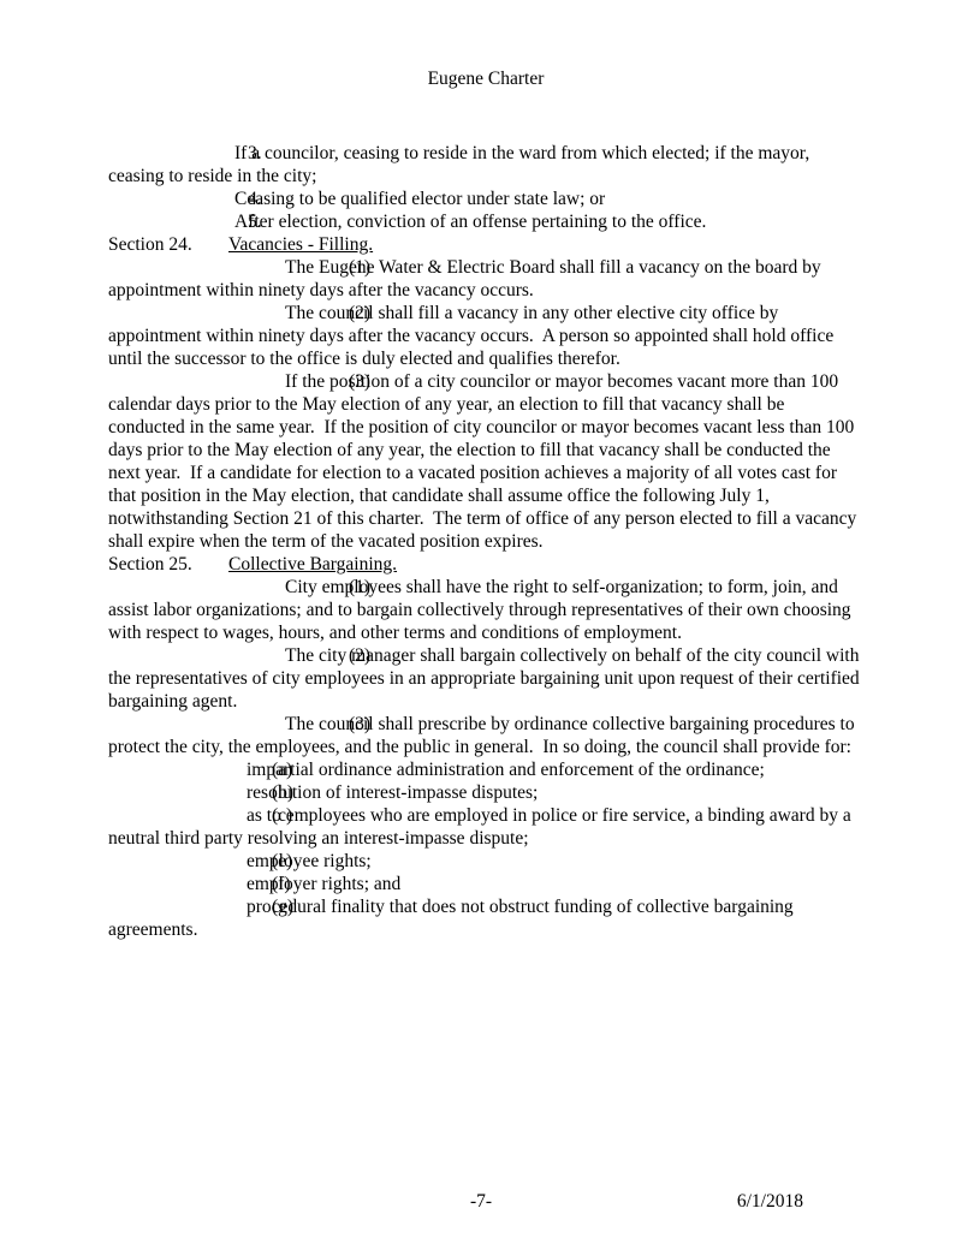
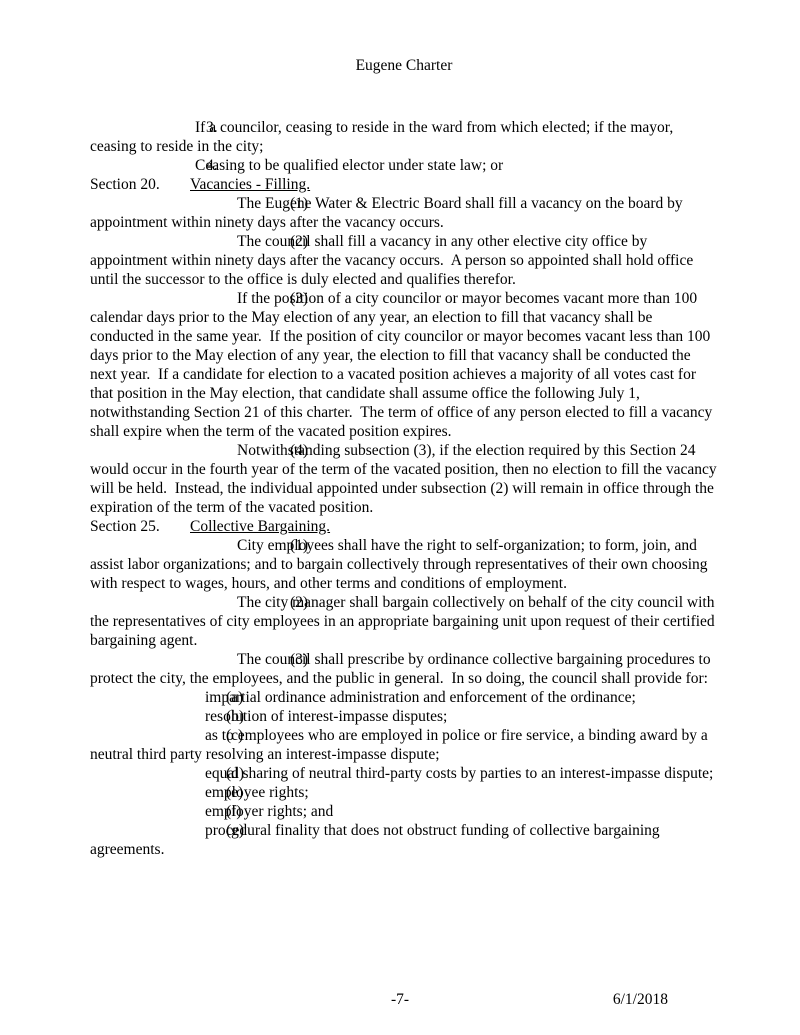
  Eugene Charter
  3.If a councilor, ceasing to reside in the ward from which elected; if the mayor, ceasing to reside in the city;
  4.Ceasing to be qualified elector under state law; or
- 5.After election, conviction of an offense pertaining to the office.
- Section 24. Vacancies - Filling.
+ Section 20. Vacancies - Filling.
  (1)The Eugene Water & Electric Board shall fill a vacancy on the board by appointment within ninety days after the vacancy occurs.
  (2)The council shall fill a vacancy in any other elective city office by appointment within ninety days after the vacancy occurs. A person so appointed shall hold office until the successor to the office is duly elected and qualifies therefor.
  (3)If the position of a city councilor or mayor becomes vacant more than 100 calendar days prior to the May election of any year, an election to fill that vacancy shall be conducted in the same year. If the position of city councilor or mayor becomes vacant less than 100 days prior to the May election of any year, the election to fill that vacancy shall be conducted the next year. If a candidate for election to a vacated position achieves a majority of all votes cast for that position in the May election, that candidate shall assume office the following July 1, notwithstanding Section 21 of this charter. The term of office of any person elected to fill a vacancy shall expire when the term of the vacated position expires.
+ (4)Notwithstanding subsection (3), if the election required by this Section 24 would occur in the fourth year of the term of the vacated position, then no election to fill the vacancy will be held. Instead, the individual appointed under subsection (2) will remain in office through the expiration of the term of the vacated position.
  Section 25. Collective Bargaining.
  (1)City employees shall have the right to self-organization; to form, join, and assist labor organizations; and to bargain collectively through representatives of their own choosing with respect to wages, hours, and other terms and conditions of employment.
  (2)The city manager shall bargain collectively on behalf of the city council with the representatives of city employees in an appropriate bargaining unit upon request of their certified bargaining agent.
  (3)The council shall prescribe by ordinance collective bargaining procedures to protect the city, the employees, and the public in general. In so doing, the council shall provide for:
  (a)impartial ordinance administration and enforcement of the ordinance;
  (b)resolution of interest-impasse disputes;
  (c)as to employees who are employed in police or fire service, a binding award by a neutral third party resolving an interest-impasse dispute;
+ (d)equal sharing of neutral third-party costs by parties to an interest-impasse dispute;
  (e)employee rights;
  (f)employer rights; and
  (g)procedural finality that does not obstruct funding of collective bargaining agreements.
  -7-
  6/1/2018
